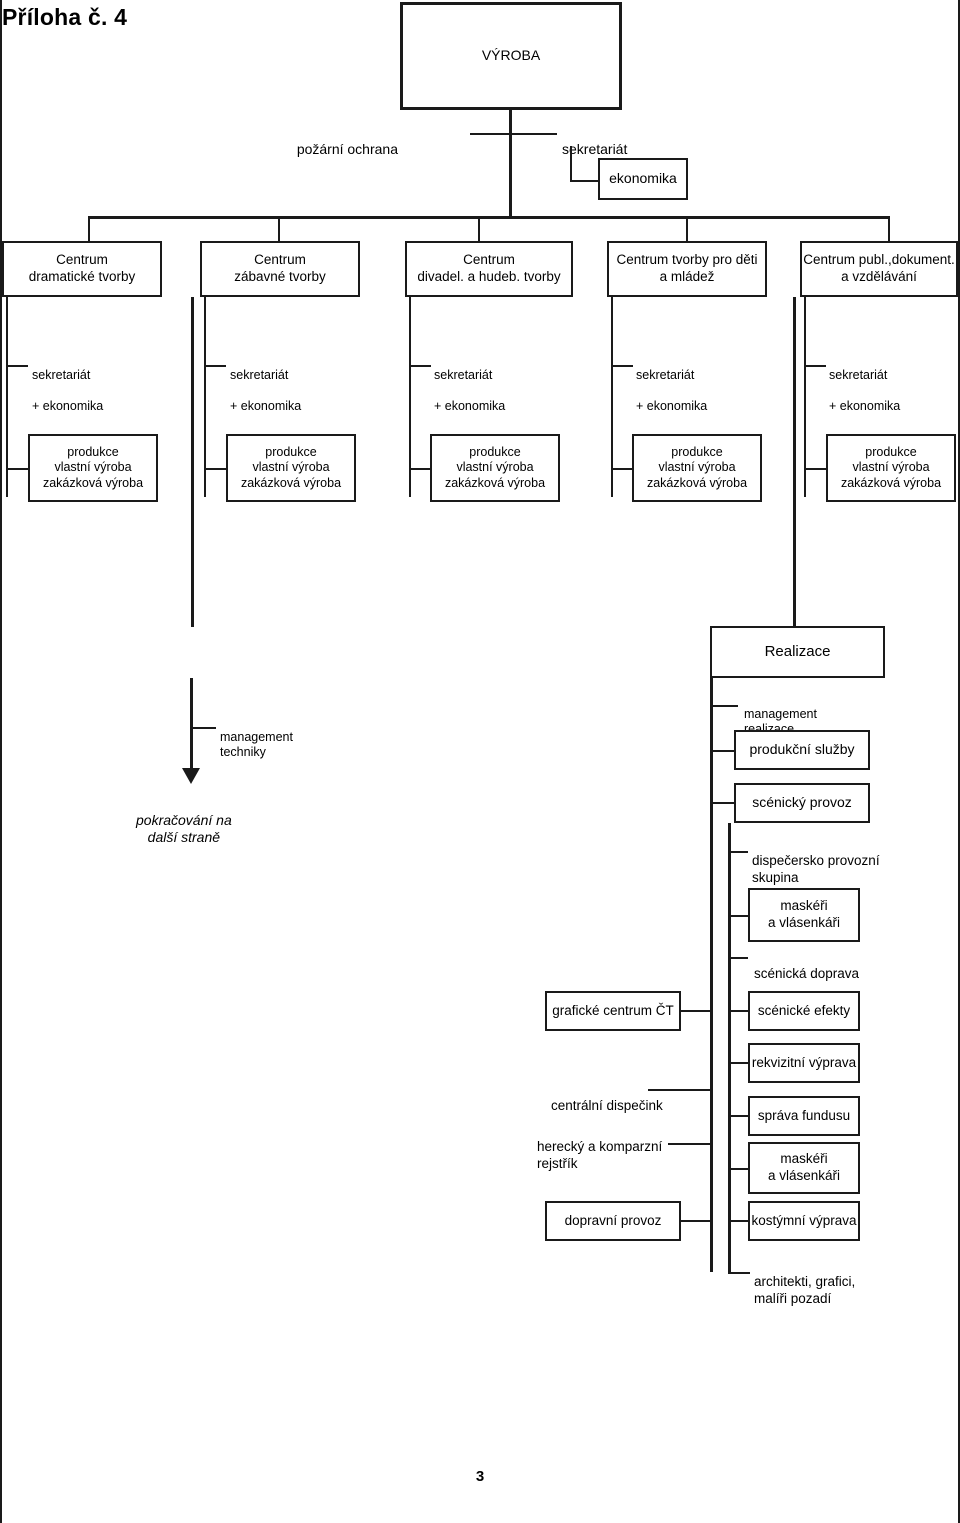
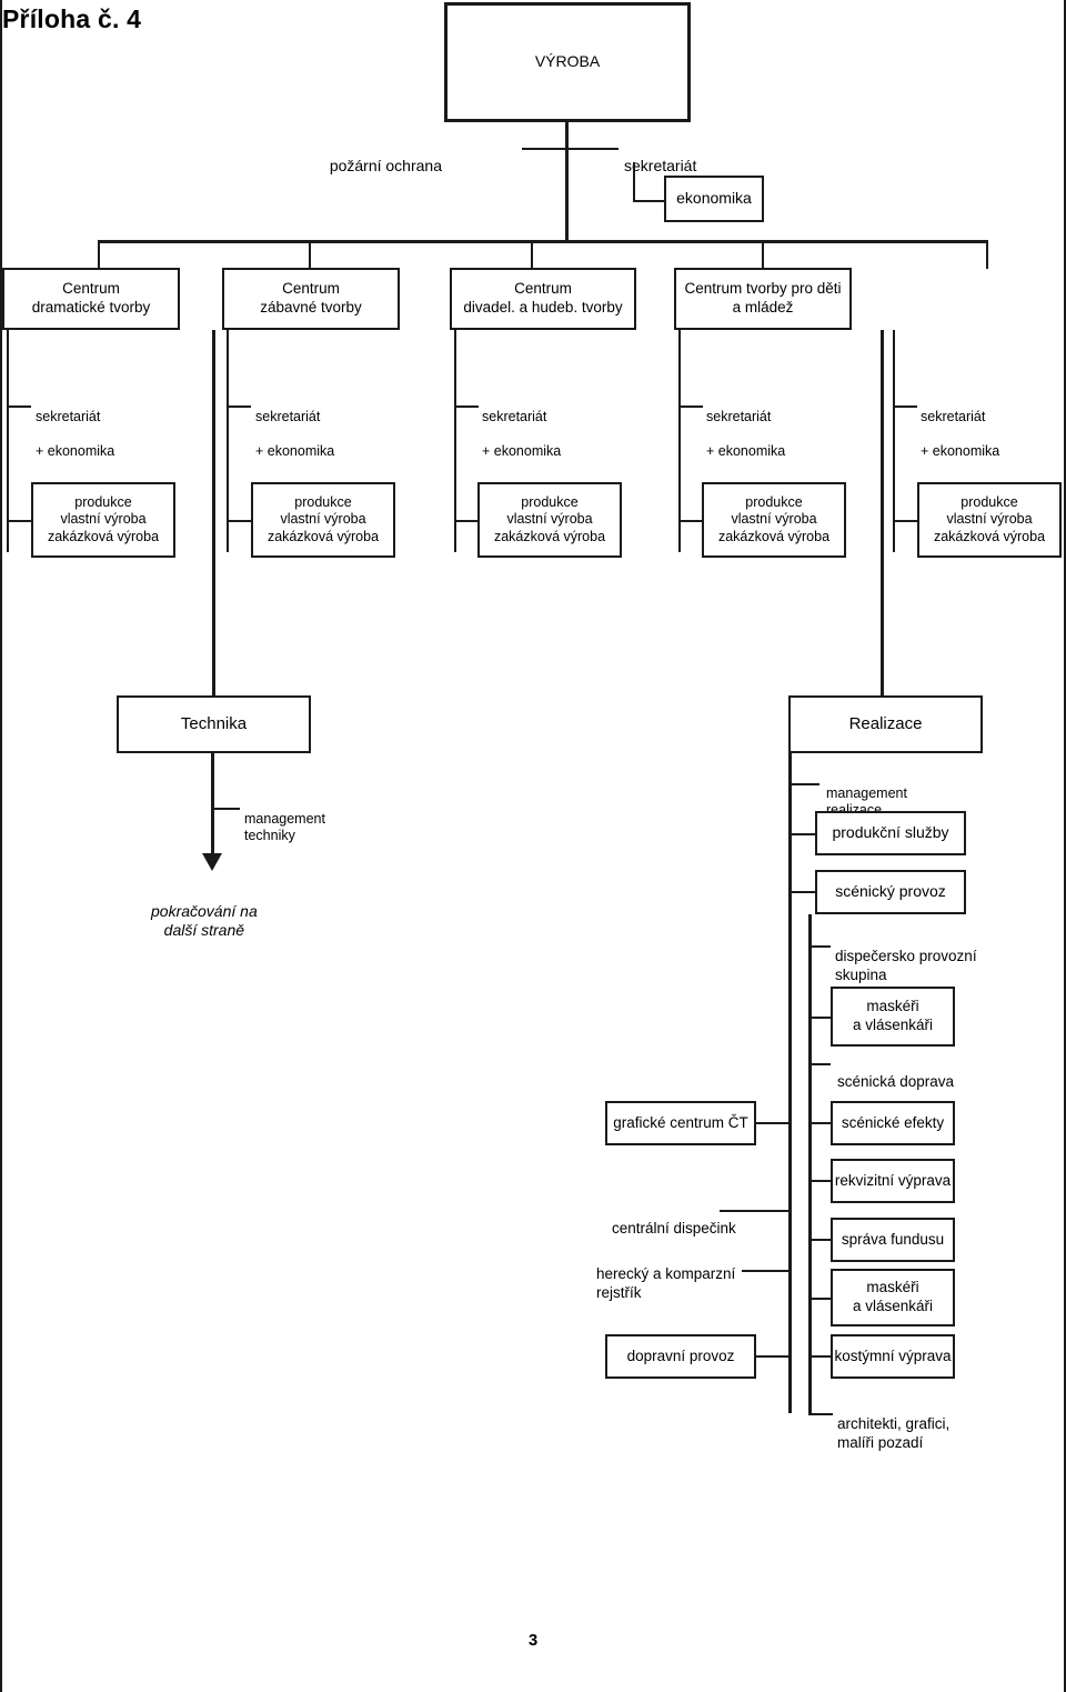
  Příloha č. 4
  VÝROBA
  požární ochrana
  sekretariát
  ekonomika
  Centrum
  dramatické tvorby
  Centrum
  zábavné tvorby
  Centrum
  divadel. a hudeb. tvorby
  Centrum tvorby pro děti
  a mládež
- Centrum publ.,dokument.
- a vzdělávání
  sekretariát
  + ekonomika
  produkce
  vlastní výroba
  zakázková výroba
  sekretariát
  + ekonomika
  produkce
  vlastní výroba
  zakázková výroba
  sekretariát
  + ekonomika
  produkce
  vlastní výroba
  zakázková výroba
  sekretariát
  + ekonomika
  produkce
  vlastní výroba
  zakázková výroba
  sekretariát
  + ekonomika
  produkce
  vlastní výroba
  zakázková výroba
+ Technika
  management
  techniky
  pokračování na
  další straně
  Realizace
  management
  produkční služby
  scénický provoz
  dispečersko provozní
  skupina
  maskéři
  a vlásenkáři
  scénická doprava
  scénické efekty
  rekvizitní výprava
  správa fundusu
  maskéři
  a vlásenkáři
  kostýmní výprava
  architekti, grafici,
  malíři pozadí
  grafické centrum ČT
  centrální dispečink
  herecký a komparzní
  rejstřík
  dopravní provoz
  3
